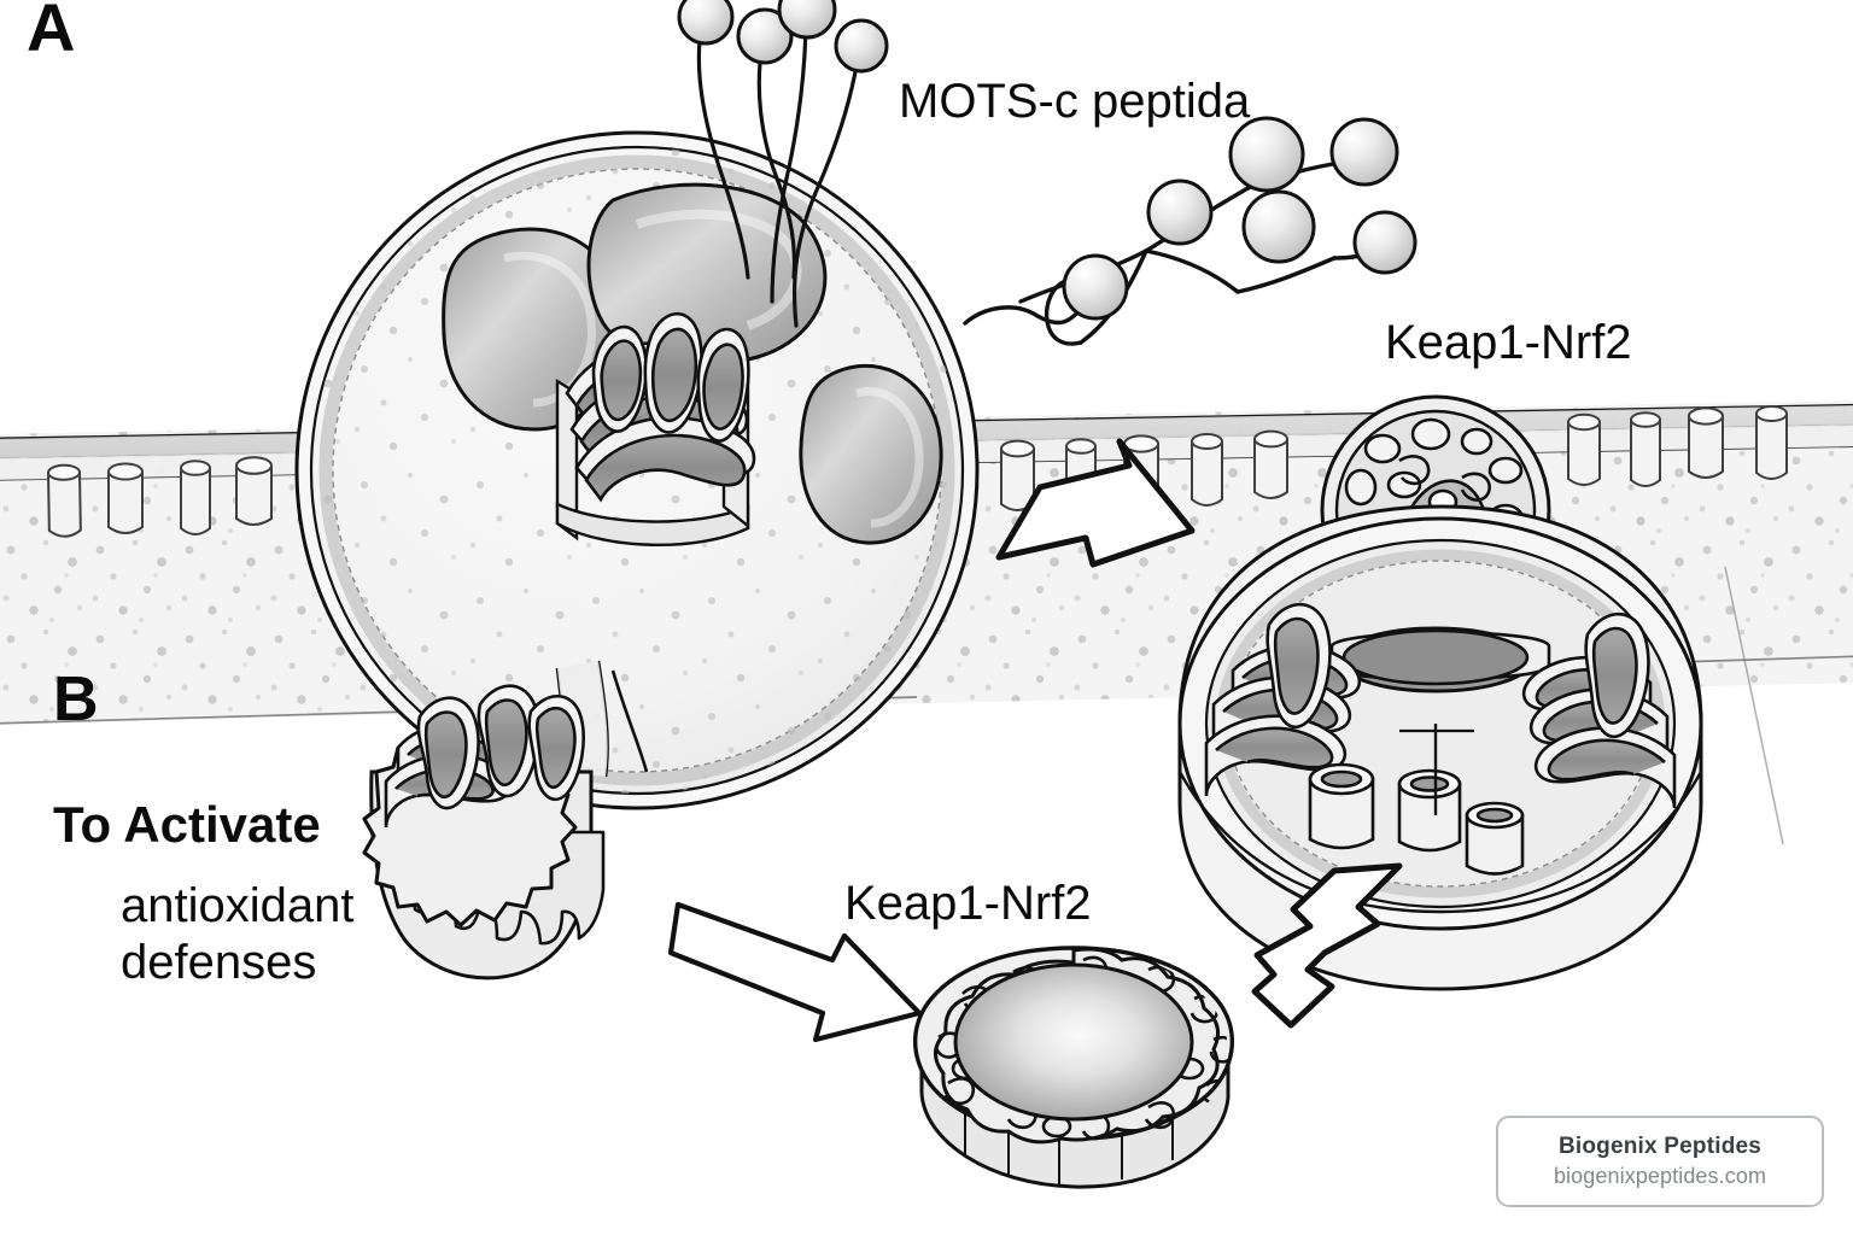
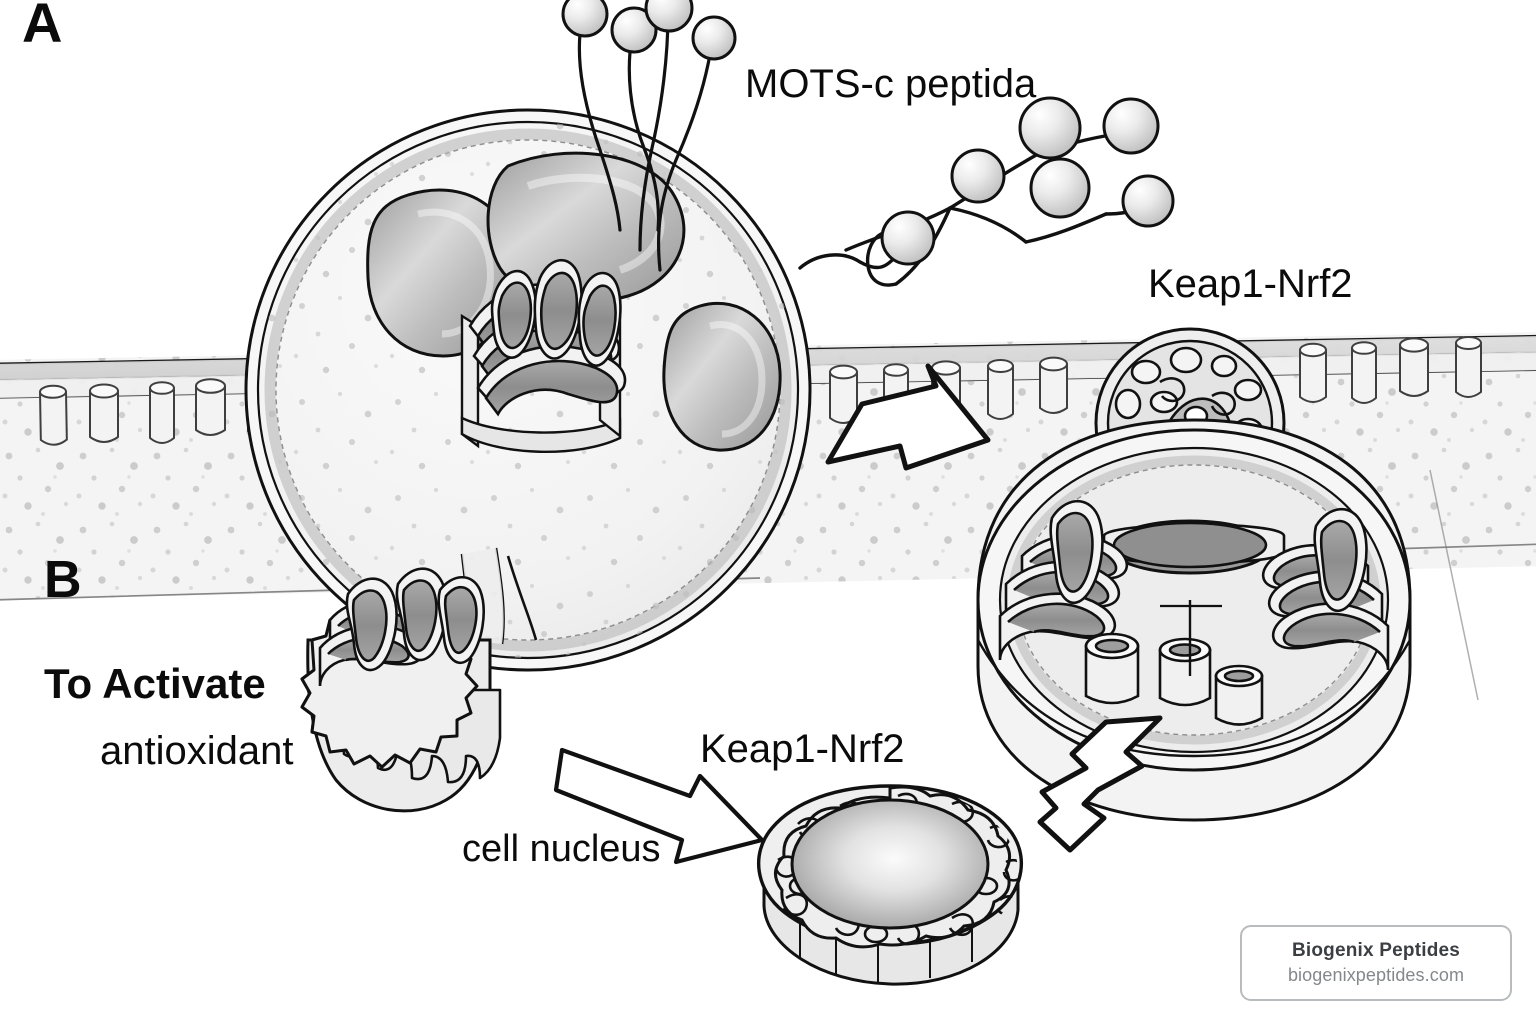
  A
  MOTS-c peptida
  Keap1-Nrf2
  B
  To Activate
  antioxidant
- defenses
  Keap1-Nrf2
+ cell nucleus
  Biogenix Peptides
  biogenixpeptides.com
